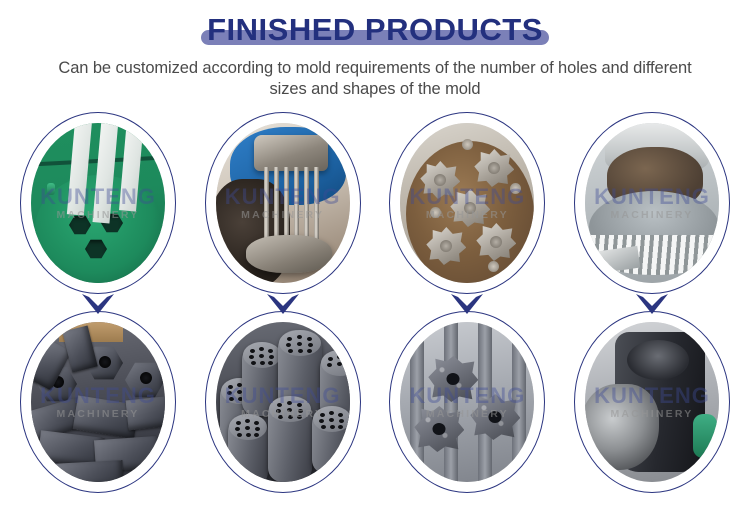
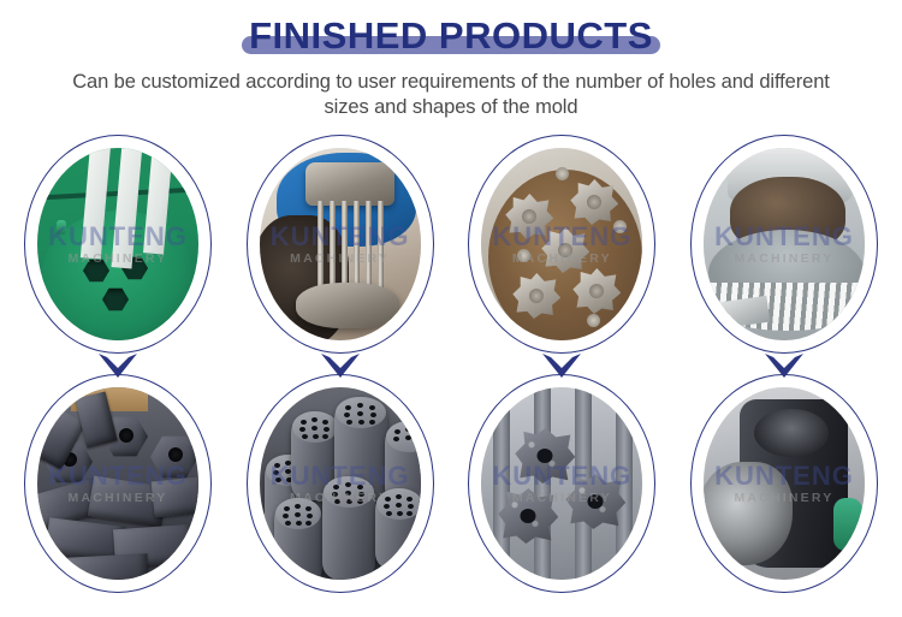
  FINISHED PRODUCTS
- Can be customized according to mold requirements of the number of holes and different sizes and shapes of the mold
+ Can be customized according to user requirements of the number of holes and different sizes and shapes of the mold
  KUNTENG
  MACHINERY
  KUNTENG
  MACHINERY
  KUNTENG
  MACHINERY
  KUNTENG
  MACHINERY
  KUNTENG
  MACHINERY
  KUNTENG
  MACHINERY
  KUNTENG
  MACHINERY
  KUNTENG
  MACHINERY
